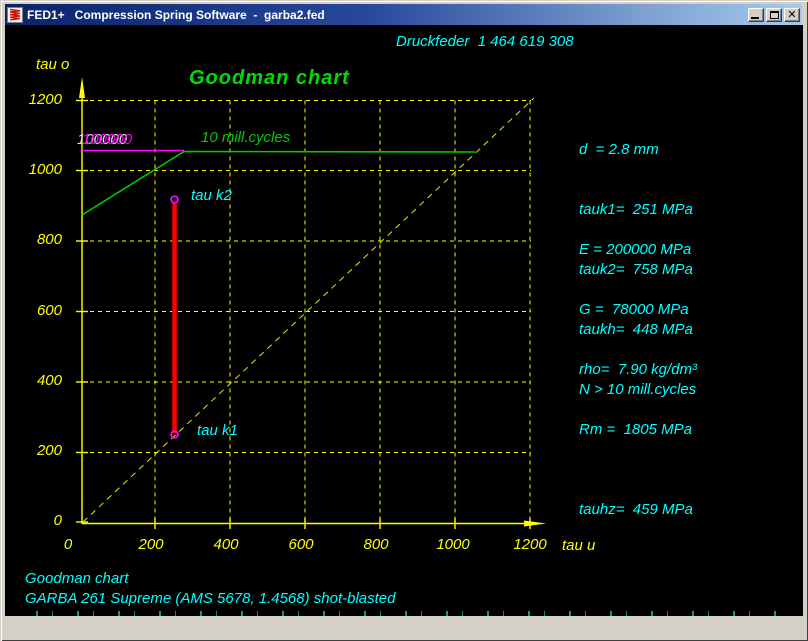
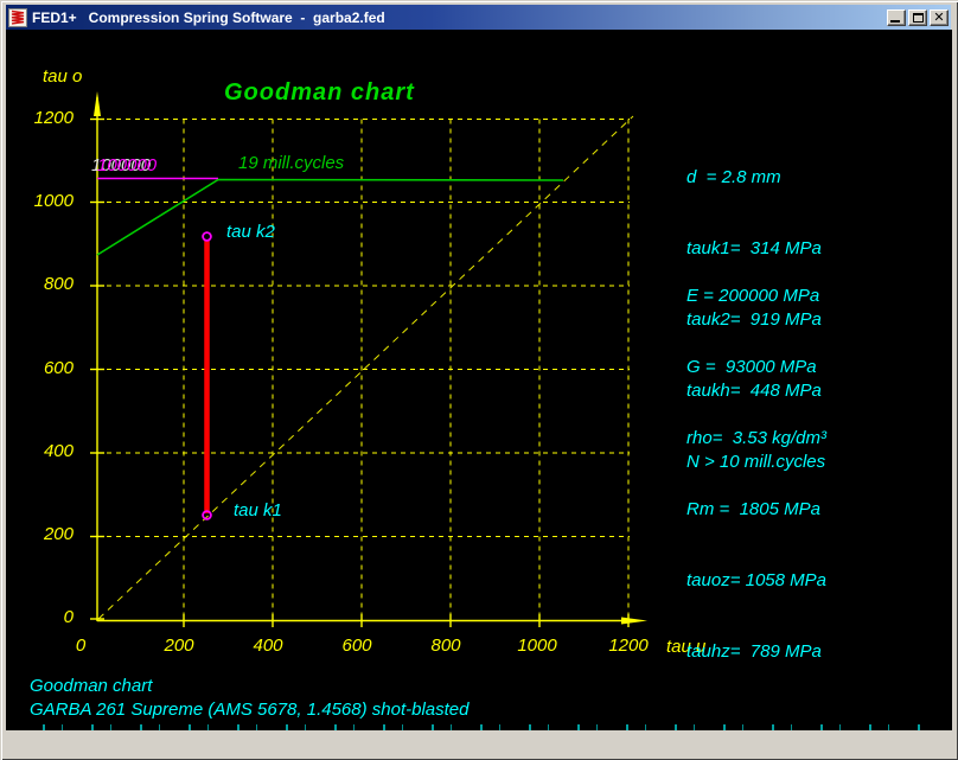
  FED1+ Compression Spring Software - garba2.fed
  ✕
- Druckfeder 1 464 619 308
  tau o
  Goodman chart
  100000
  100000
- 10 mill.cycles
+ 19 mill.cycles
  tau k2
  tau k1
  1200
  1000
  800
  600
  400
  200
  0
  0
  200
  400
  600
  800
  1000
  1200
  tau u
  d = 2.8 mm
- tauk1= 251 MPa
+ tauk1= 314 MPa
- tauk2= 758 MPa
+ tauk2= 919 MPa
  taukh= 448 MPa
  E = 200000 MPa
- G = 78000 MPa
+ G = 93000 MPa
- rho= 7.90 kg/dm³
+ rho= 3.53 kg/dm³
  Rm = 1805 MPa
+ tauoz= 1058 MPa
- tauhz= 459 MPa
+ tauhz= 789 MPa
  N > 10 mill.cycles
  Goodman chart
  GARBA 261 Supreme (AMS 5678, 1.4568) shot-blasted
